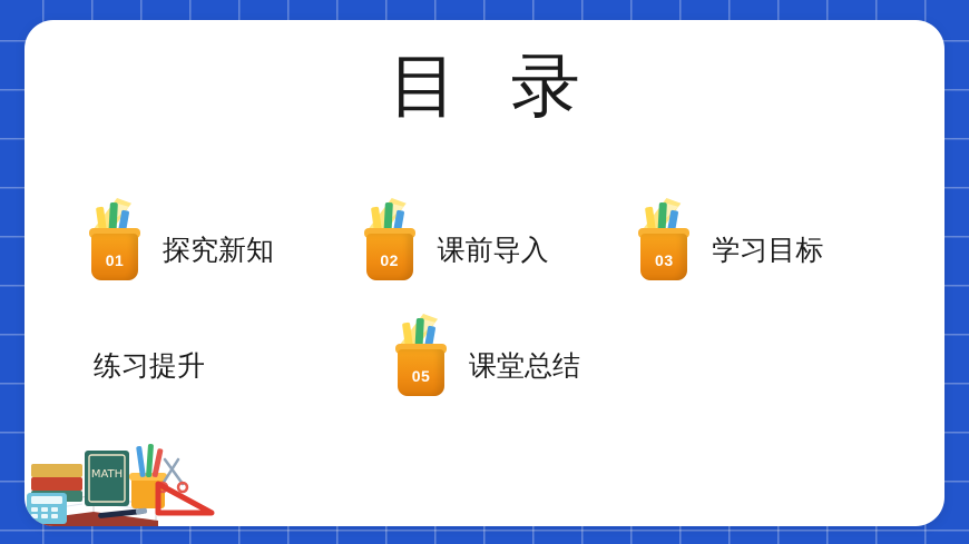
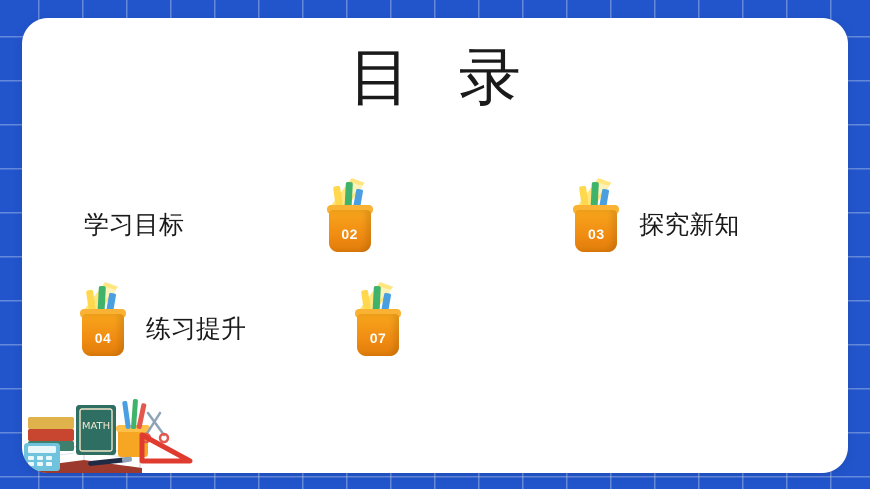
  目 录
- 01
- 探究新知
+ 学习目标
  02
- 课前导入
  03
- 学习目标
+ 探究新知
+ 04
  练习提升
- 05
+ 07
- 课堂总结
  MATH
